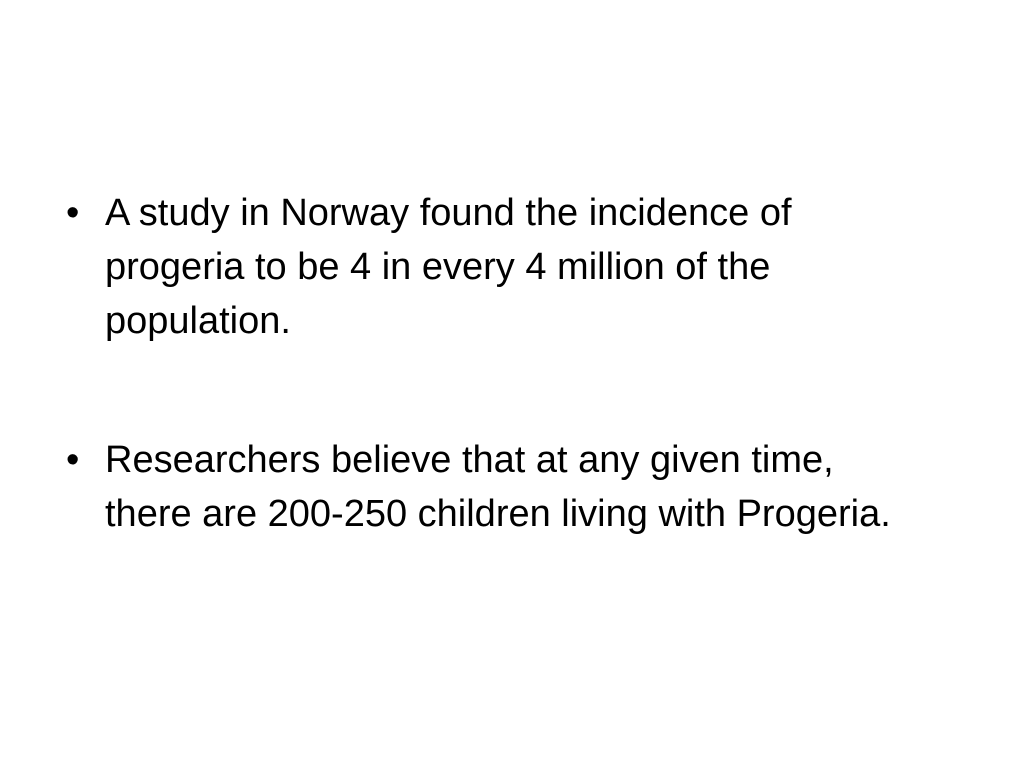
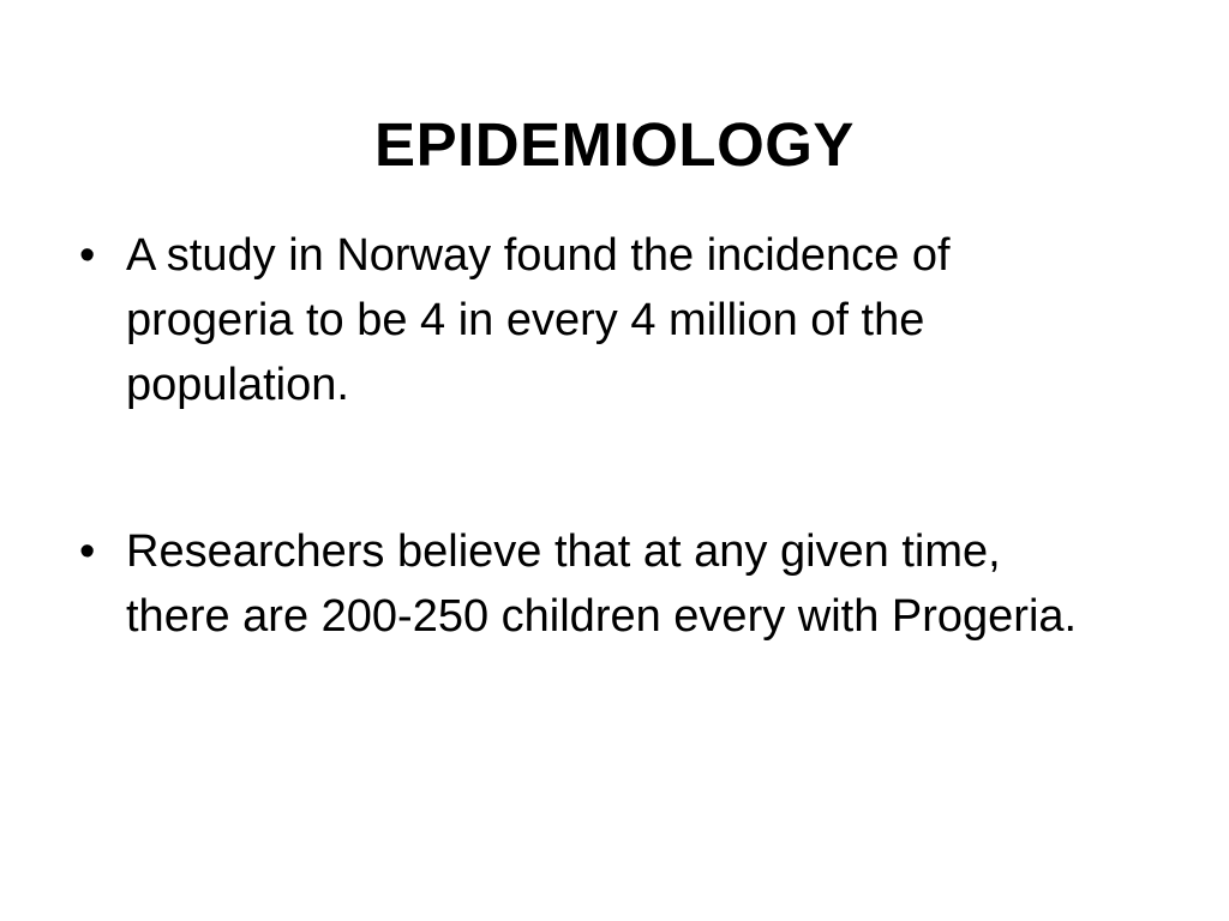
+ EPIDEMIOLOGY
  •
  A study in Norway found the incidence of progeria to be 4 in every 4 million of the population.
  •
- Researchers believe that at any given time, there are 200-250 children living with Progeria.
+ Researchers believe that at any given time, there are 200-250 children every with Progeria.
